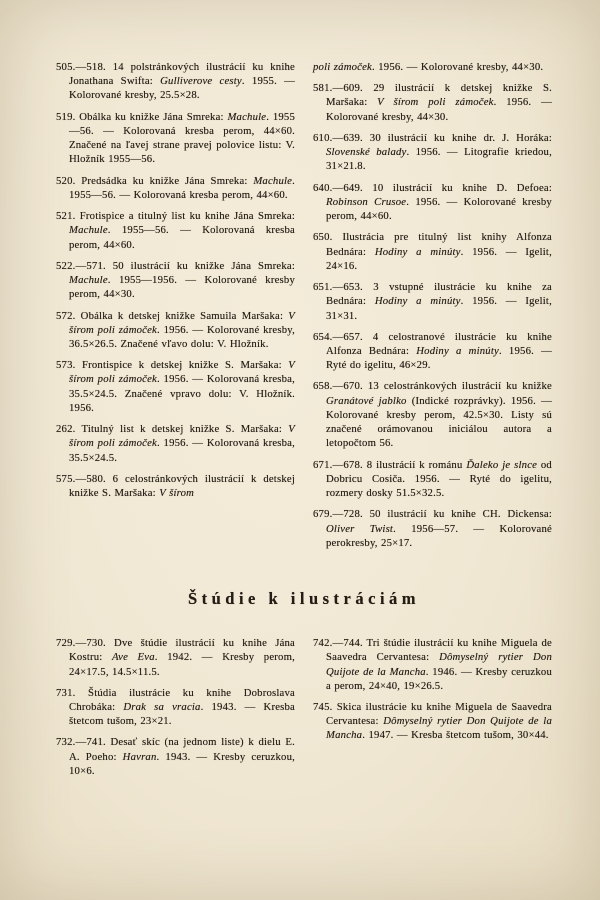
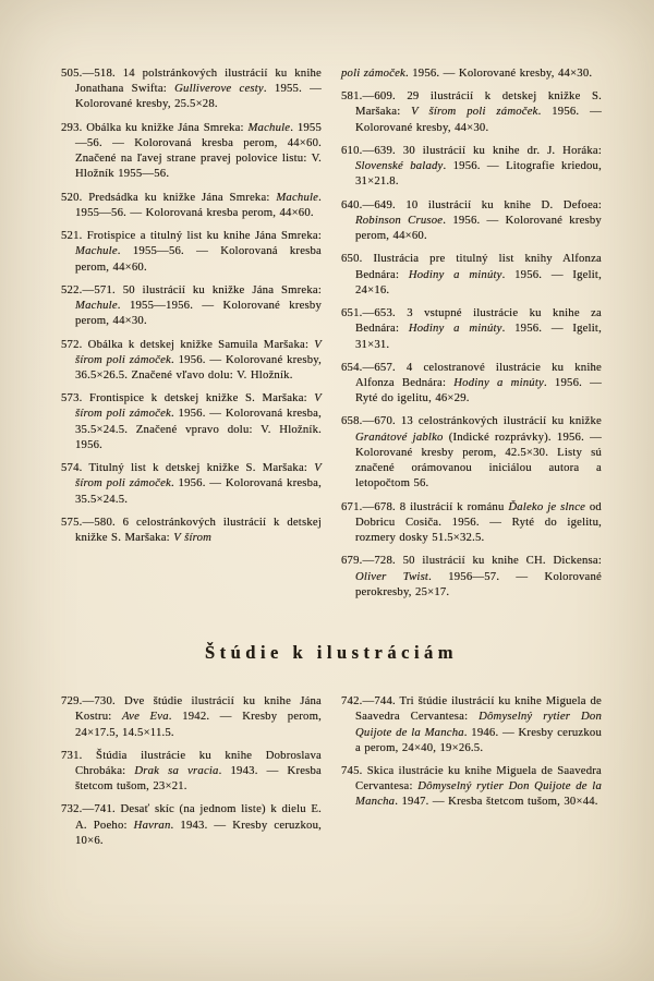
  505.—518. 14 polstránkových ilustrácií ku knihe Jonathana Swifta: Gulliverove cesty. 1955. — Kolorované kresby, 25.5×28.
- 519. Obálka ku knižke Jána Smreka: Machule. 1955—56. — Kolorovaná kresba perom, 44×60. Značené na ľavej strane pravej polovice listu: V. Hložník 1955—56.
+ 293. Obálka ku knižke Jána Smreka: Machule. 1955—56. — Kolorovaná kresba perom, 44×60. Značené na ľavej strane pravej polovice listu: V. Hložník 1955—56.
  520. Predsádka ku knižke Jána Smreka: Machule. 1955—56. — Kolorovaná kresba perom, 44×60.
  521. Frotispice a titulný list ku knihe Jána Smreka: Machule. 1955—56. — Kolorovaná kresba perom, 44×60.
  522.—571. 50 ilustrácií ku knižke Jána Smreka: Machule. 1955—1956. — Kolorované kresby perom, 44×30.
  572. Obálka k detskej knižke Samuila Maršaka: V šírom poli zámoček. 1956. — Kolorované kresby, 36.5×26.5. Značené vľavo dolu: V. Hložník.
  573. Frontispice k detskej knižke S. Maršaka: V šírom poli zámoček. 1956. — Kolorovaná kresba, 35.5×24.5. Značené vpravo dolu: V. Hložník. 1956.
- 262. Titulný list k detskej knižke S. Maršaka: V šírom poli zámoček. 1956. — Kolorovaná kresba, 35.5×24.5.
+ 574. Titulný list k detskej knižke S. Maršaka: V šírom poli zámoček. 1956. — Kolorovaná kresba, 35.5×24.5.
  575.—580. 6 celostránkových ilustrácií k detskej knižke S. Maršaka: V šírom
  poli zámoček. 1956. — Kolorované kresby, 44×30.
  581.—609. 29 ilustrácií k detskej knižke S. Maršaka: V šírom poli zámoček. 1956. — Kolorované kresby, 44×30.
  610.—639. 30 ilustrácií ku knihe dr. J. Horáka: Slovenské balady. 1956. — Litografie kriedou, 31×21.8.
  640.—649. 10 ilustrácií ku knihe D. Defoea: Robinson Crusoe. 1956. — Kolorované kresby perom, 44×60.
  650. Ilustrácia pre titulný list knihy Alfonza Bednára: Hodiny a minúty. 1956. — Igelit, 24×16.
  651.—653. 3 vstupné ilustrácie ku knihe za Bednára: Hodiny a minúty. 1956. — Igelit, 31×31.
  654.—657. 4 celostranové ilustrácie ku knihe Alfonza Bednára: Hodiny a minúty. 1956. — Ryté do igelitu, 46×29.
  658.—670. 13 celostránkových ilustrácií ku knižke Granátové jablko (Indické rozprávky). 1956. — Kolorované kresby perom, 42.5×30. Listy sú značené orámovanou iniciálou autora a letopočtom 56.
  671.—678. 8 ilustrácií k románu Ďaleko je slnce od Dobricu Cosiča. 1956. — Ryté do igelitu, rozmery dosky 51.5×32.5.
  679.—728. 50 ilustrácií ku knihe CH. Dickensa: Oliver Twist. 1956—57. — Kolorované perokresby, 25×17.
  Štúdie k ilustráciám
  729.—730. Dve štúdie ilustrácií ku knihe Jána Kostru: Ave Eva. 1942. — Kresby perom, 24×17.5, 14.5×11.5.
  731. Štúdia ilustrácie ku knihe Dobroslava Chrobáka: Drak sa vracia. 1943. — Kresba štetcom tušom, 23×21.
  732.—741. Desať skíc (na jednom liste) k dielu E. A. Poeho: Havran. 1943. — Kresby ceruzkou, 10×6.
  742.—744. Tri štúdie ilustrácií ku knihe Miguela de Saavedra Cervantesa: Dômyselný rytier Don Quijote de la Mancha. 1946. — Kresby ceruzkou a perom, 24×40, 19×26.5.
  745. Skica ilustrácie ku knihe Miguela de Saavedra Cervantesa: Dômyselný rytier Don Quijote de la Mancha. 1947. — Kresba štetcom tušom, 30×44.
